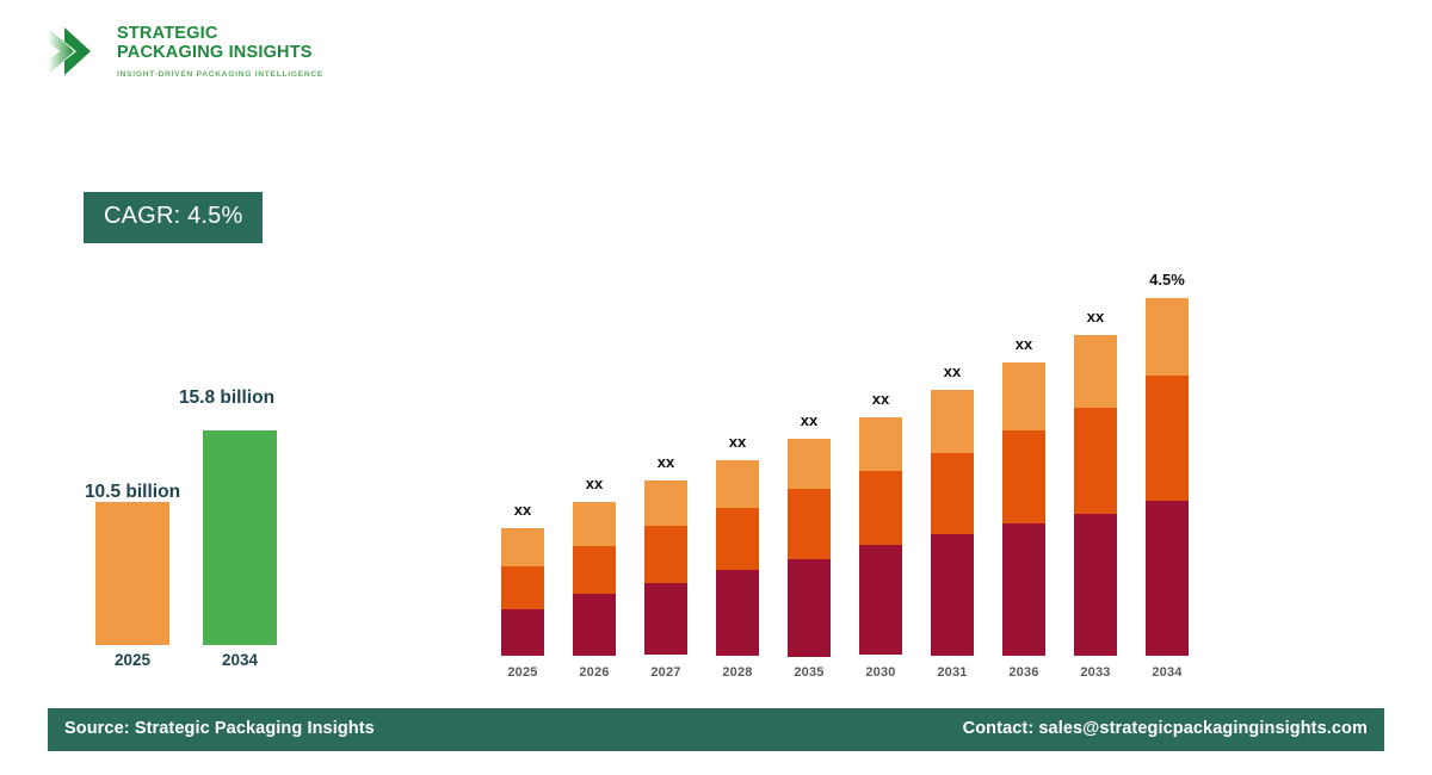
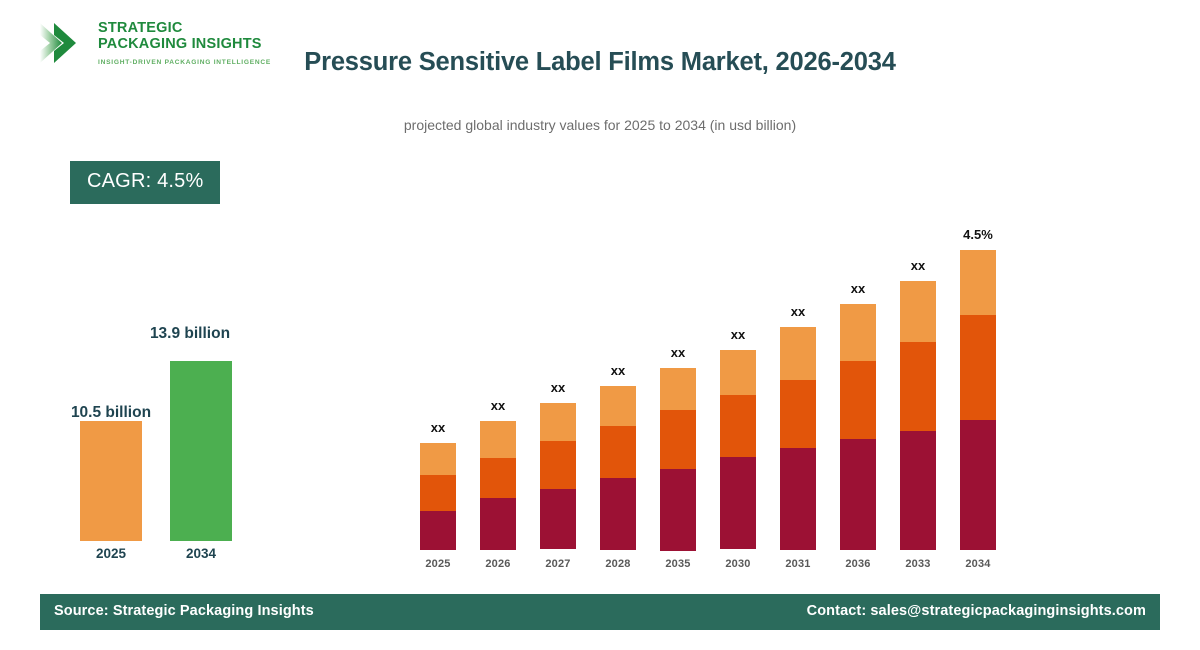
  STRATEGIC
  PACKAGING INSIGHTS
+ Pressure Sensitive Label Films Market, 2026-2034
+ projected global industry values for 2025 to 2034 (in usd billion)
  CAGR: 4.5%
  10.5 billion
- 15.8 billion
+ 13.9 billion
  2025
  2034
  xx
  2025
  xx
  2026
  xx
  2027
  xx
  2028
  xx
  2035
  xx
  2030
  xx
  2031
  xx
  2036
  xx
  2033
  4.5%
  2034
  Source: Strategic Packaging Insights
  Contact: sales@strategicpackaginginsights.com
